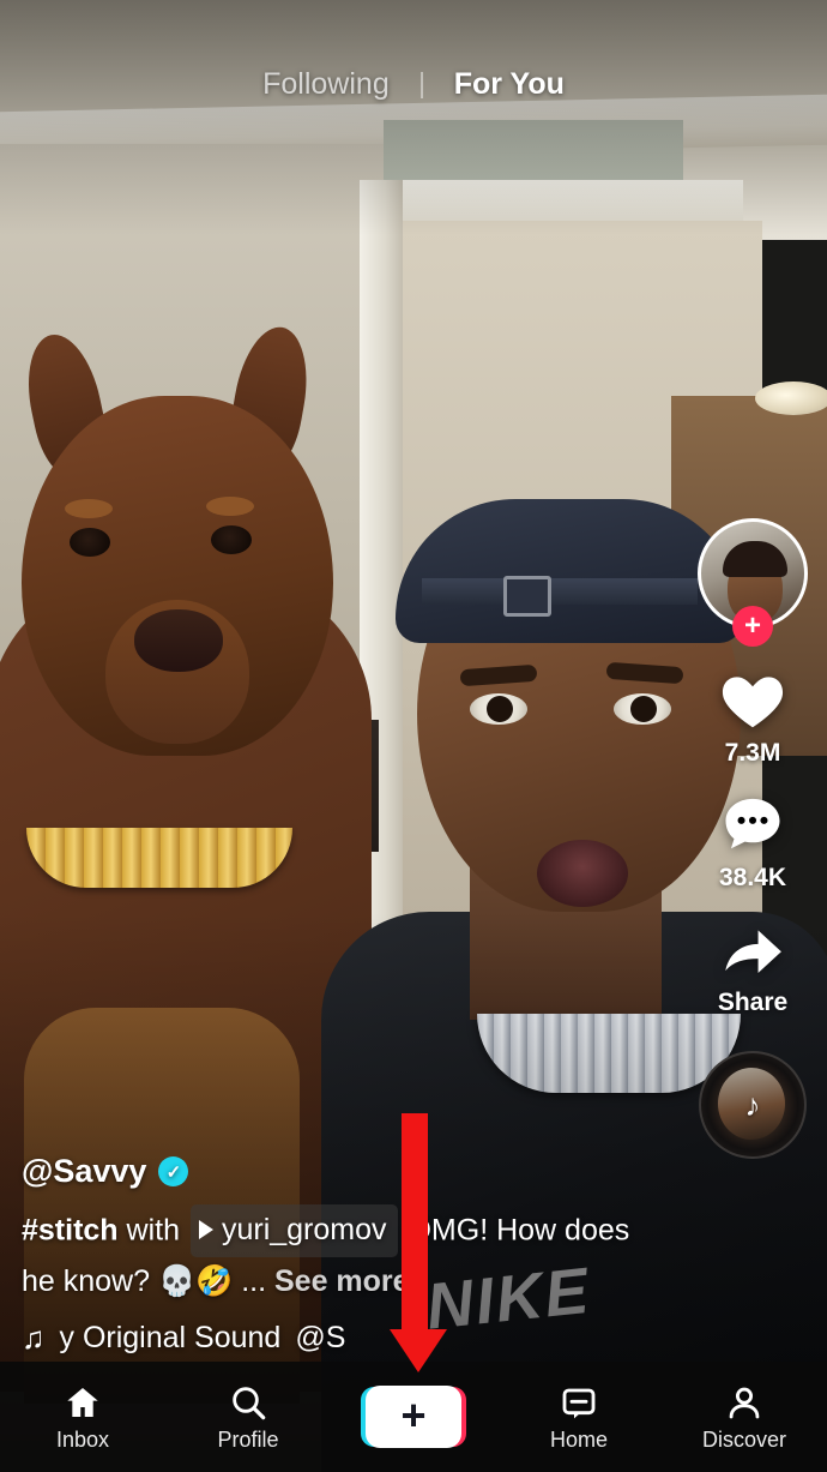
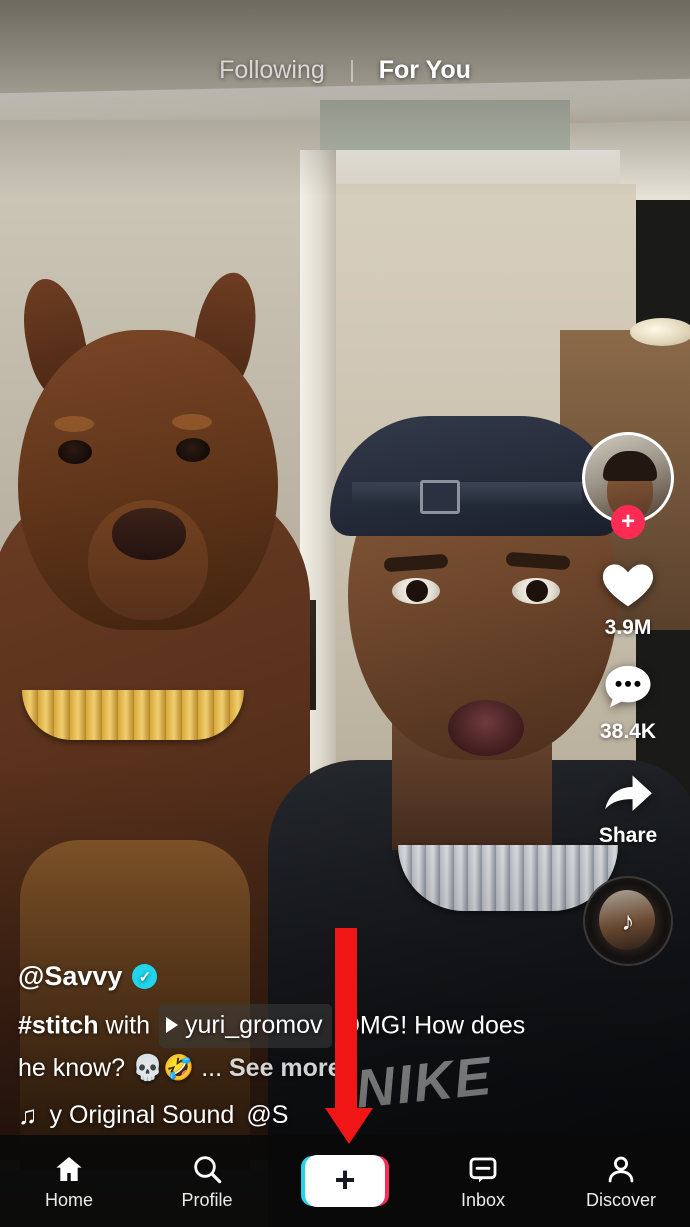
  Following
  For You
  +
- 7.3M
+ 3.9M
  38.4K
  Share
  ♪
  @Savvy
  ✓
  #stitch with
  yuri_gromov
  MG! How does he know? 💀🤣 ... See mor
  ♫
  y Original Sound
  @S
- Inbox
+ Home
  Profile
  +
- Home
+ Inbox
  Discover
